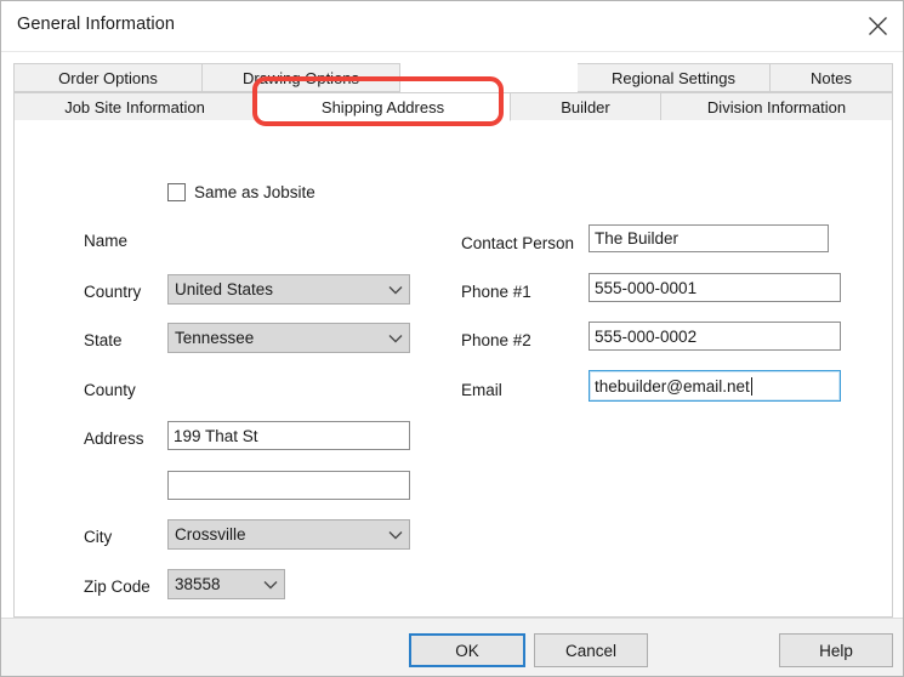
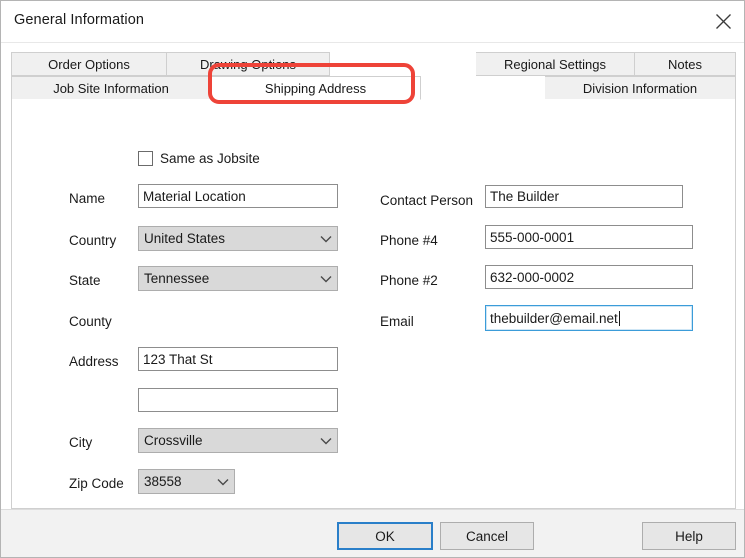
  General Information
  Order Options
  Drawing Options
  Regional Settings
  Notes
  Job Site Information
  Shipping Address
- Builder
  Division Information
  Same as Jobsite
  Name
+ Material Location
  Country
  United States
  State
  Tennessee
  County
  Address
- 199 That St
+ 123 That St
  City
  Crossville
  Zip Code
  38558
  Contact Person
  The Builder
- Phone #1
+ Phone #4
  555-000-0001
  Phone #2
- 555-000-0002
+ 632-000-0002
  Email
  thebuilder@email.net
  OK
  Cancel
  Help
